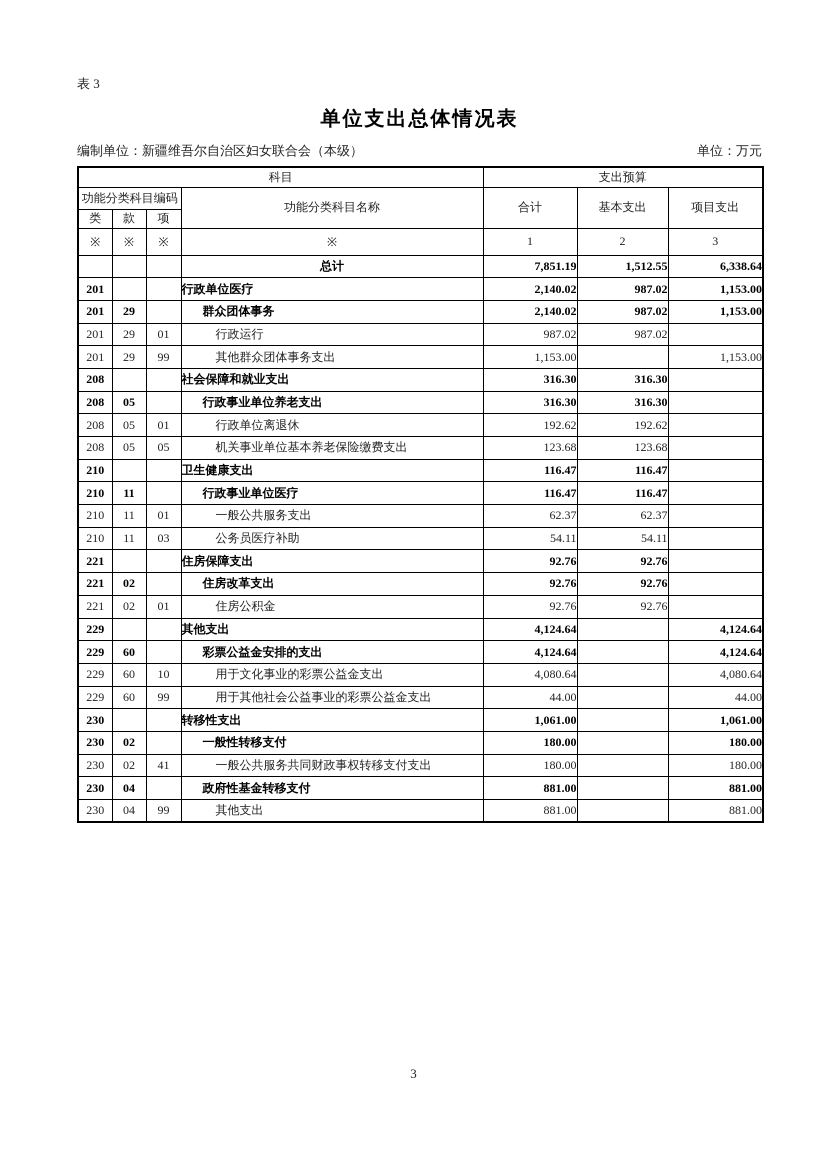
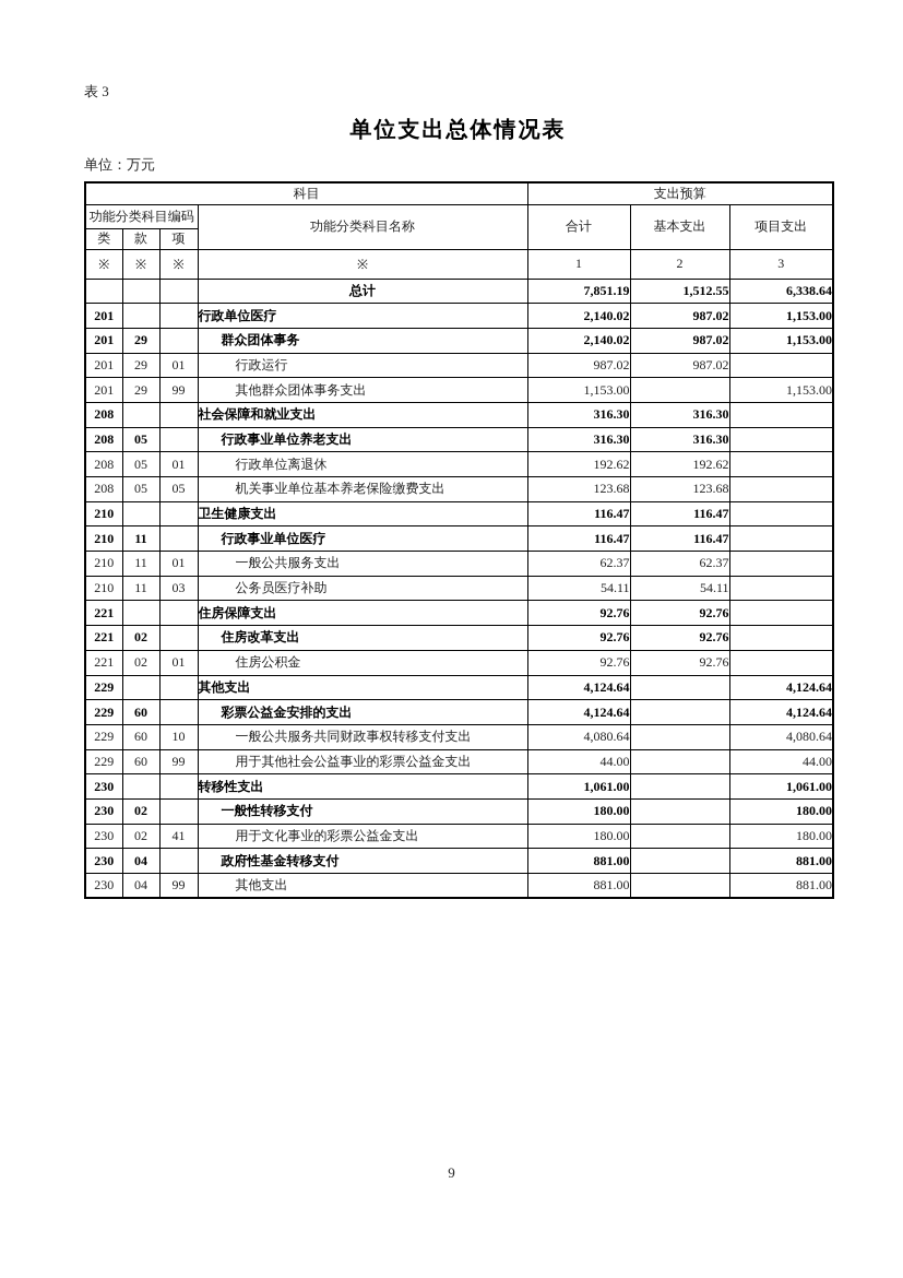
  表 3
  单位支出总体情况表
- 编制单位：新疆维吾尔自治区妇女联合会（本级）
  单位：万元
  科目	支出预算
  功能分类科目编码	功能分类科目名称	合计	基本支出	项目支出
  类	款	项
  ※	※	※	※	1	2	3
  			总计	7,851.19	1,512.55	6,338.64
  201			行政单位医疗	2,140.02	987.02	1,153.00
  201	29		群众团体事务	2,140.02	987.02	1,153.00
  201	29	01	行政运行	987.02	987.02
  201	29	99	其他群众团体事务支出	1,153.00		1,153.00
  208			社会保障和就业支出	316.30	316.30
  208	05		行政事业单位养老支出	316.30	316.30
  208	05	01	行政单位离退休	192.62	192.62
  208	05	05	机关事业单位基本养老保险缴费支出	123.68	123.68
  210			卫生健康支出	116.47	116.47
  210	11		行政事业单位医疗	116.47	116.47
  210	11	01	一般公共服务支出	62.37	62.37
  210	11	03	公务员医疗补助	54.11	54.11
  221			住房保障支出	92.76	92.76
  221	02		住房改革支出	92.76	92.76
  221	02	01	住房公积金	92.76	92.76
  229			其他支出	4,124.64		4,124.64
  229	60		彩票公益金安排的支出	4,124.64		4,124.64
- 229	60	10	用于文化事业的彩票公益金支出	4,080.64		4,080.64
+ 229	60	10	一般公共服务共同财政事权转移支付支出	4,080.64		4,080.64
  229	60	99	用于其他社会公益事业的彩票公益金支出	44.00		44.00
  230			转移性支出	1,061.00		1,061.00
  230	02		一般性转移支付	180.00		180.00
- 230	02	41	一般公共服务共同财政事权转移支付支出	180.00		180.00
+ 230	02	41	用于文化事业的彩票公益金支出	180.00		180.00
  230	04		政府性基金转移支付	881.00		881.00
  230	04	99	其他支出	881.00		881.00
- 3
+ 9
